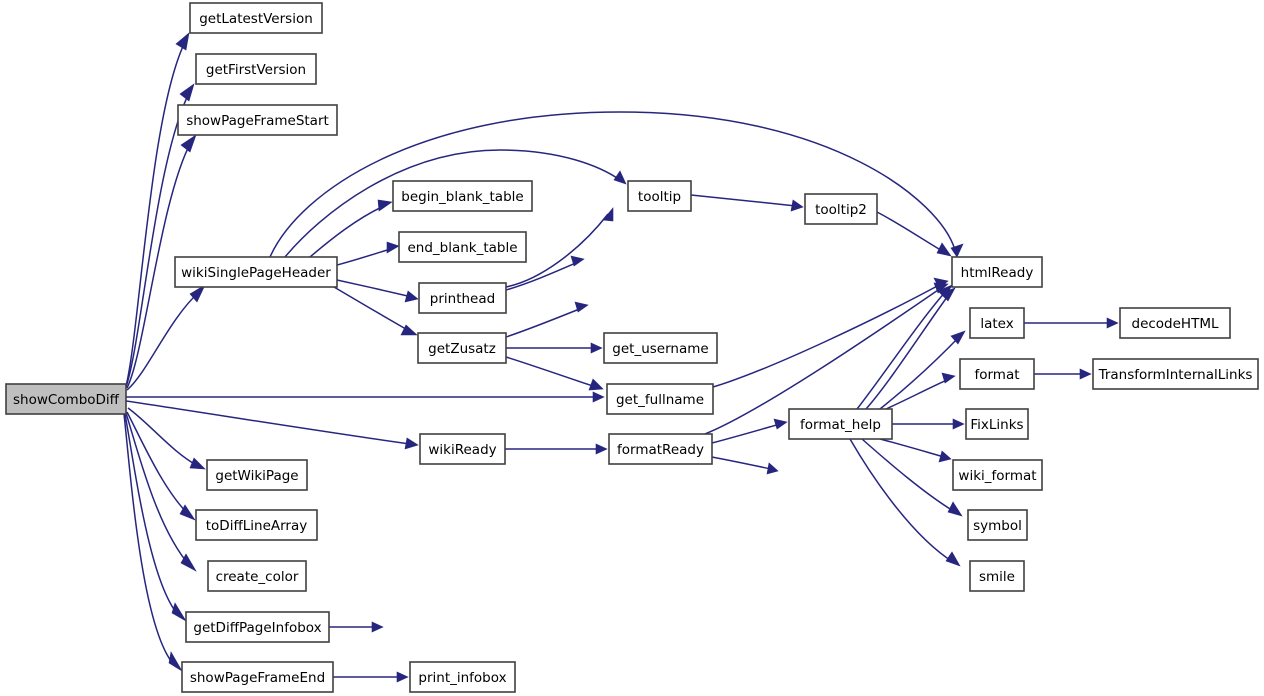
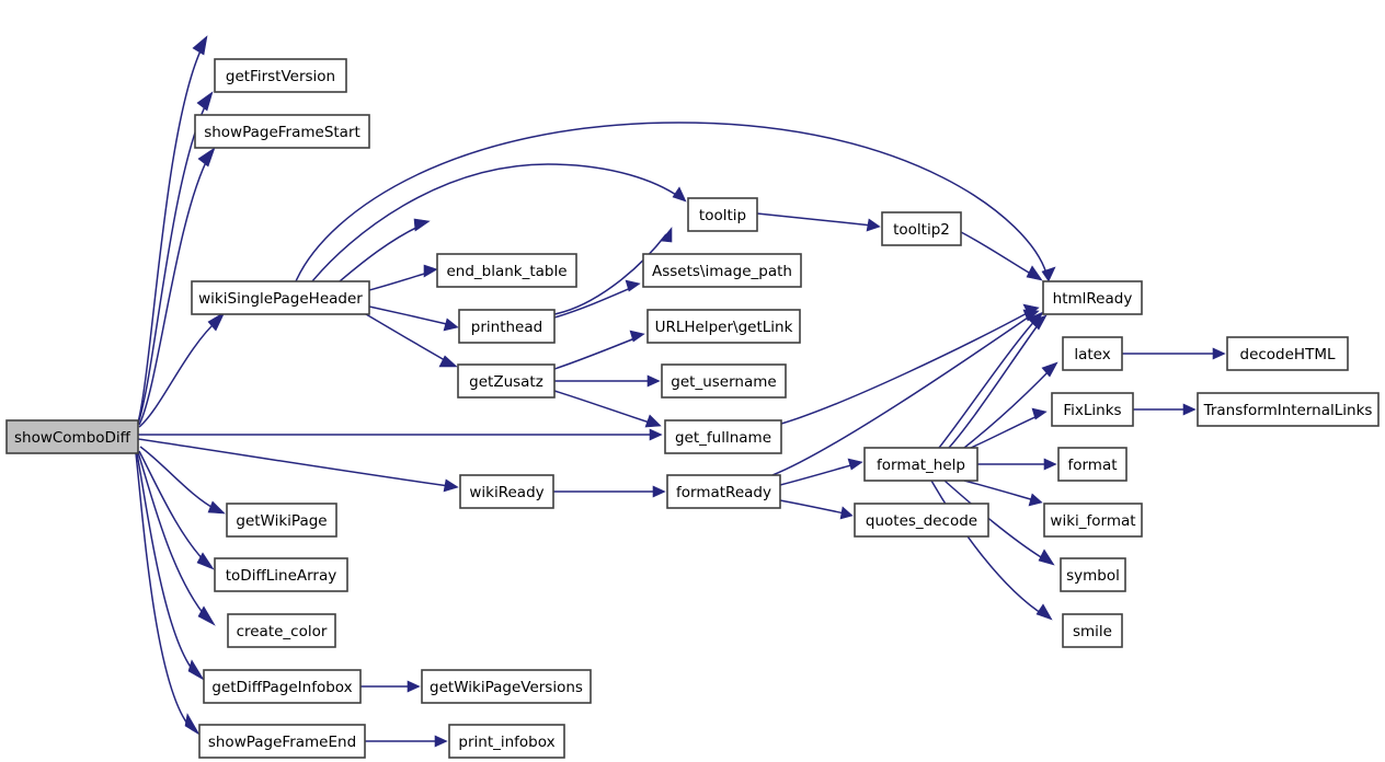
  showComboDiff
- getLatestVersion
  getFirstVersion
  showPageFrameStart
  wikiSinglePageHeader
- begin_blank_table
  end_blank_table
  printhead
  getZusatz
  tooltip
+ Assets\image_path
+ URLHelper\getLink
  get_username
  get_fullname
  wikiReady
  formatReady
  getWikiPage
  toDiffLineArray
  create_color
  getDiffPageInfobox
  showPageFrameEnd
+ getWikiPageVersions
  print_infobox
  tooltip2
  htmlReady
  latex
- format
+ FixLinks
  format_help
- FixLinks
+ format
+ quotes_decode
  wiki_format
  symbol
  smile
  decodeHTML
  TransformInternalLinks
